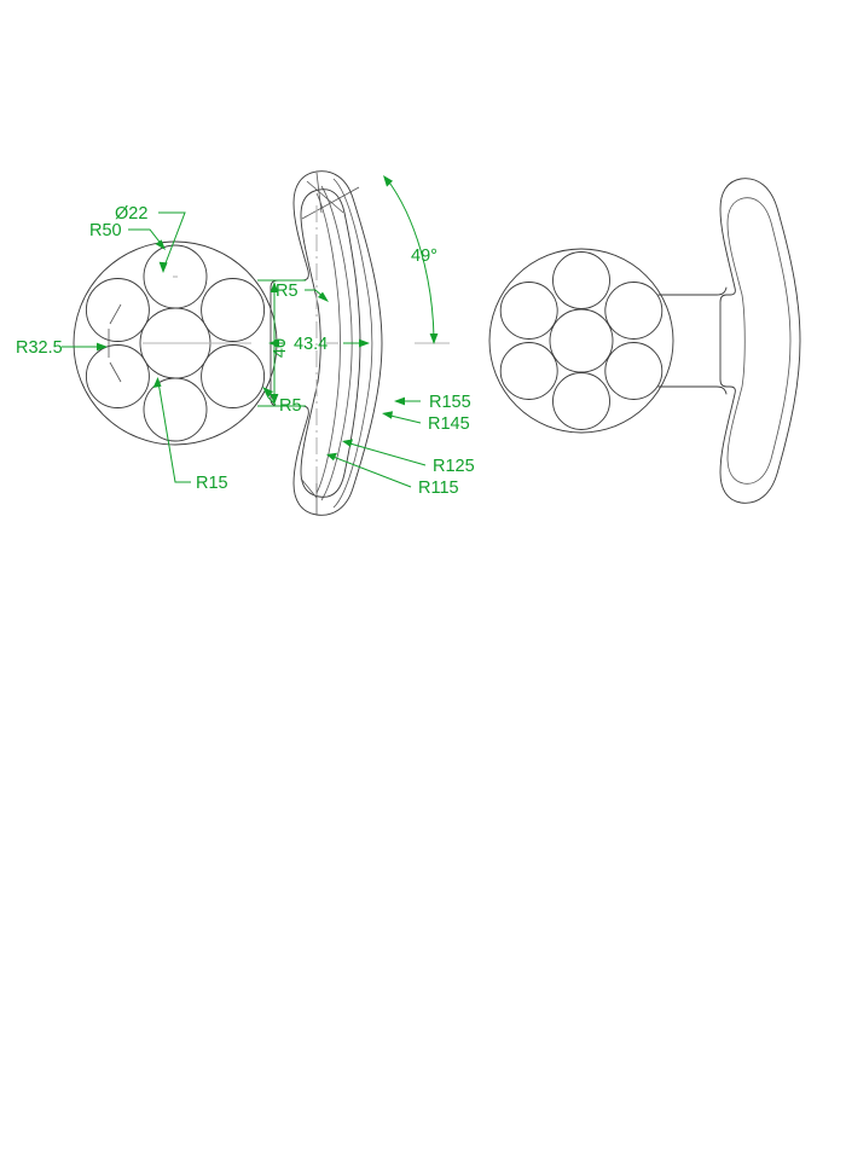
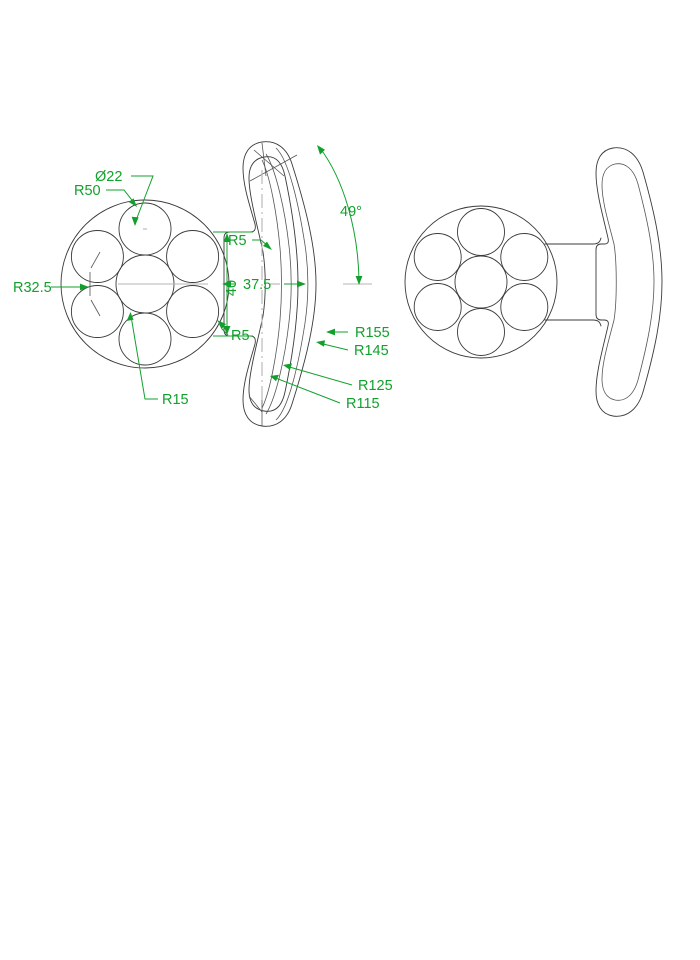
  Ø22
  R50
  R32.5
  R15
  R5
- 43.4
+ 37.5
  49°
  R155
  R145
  R125
  R115
